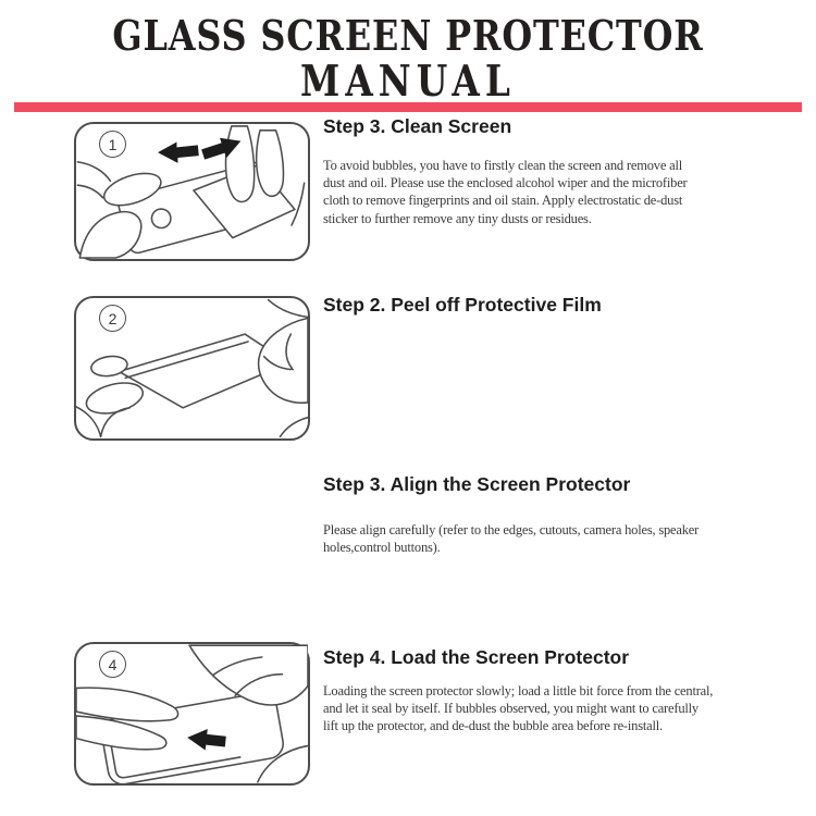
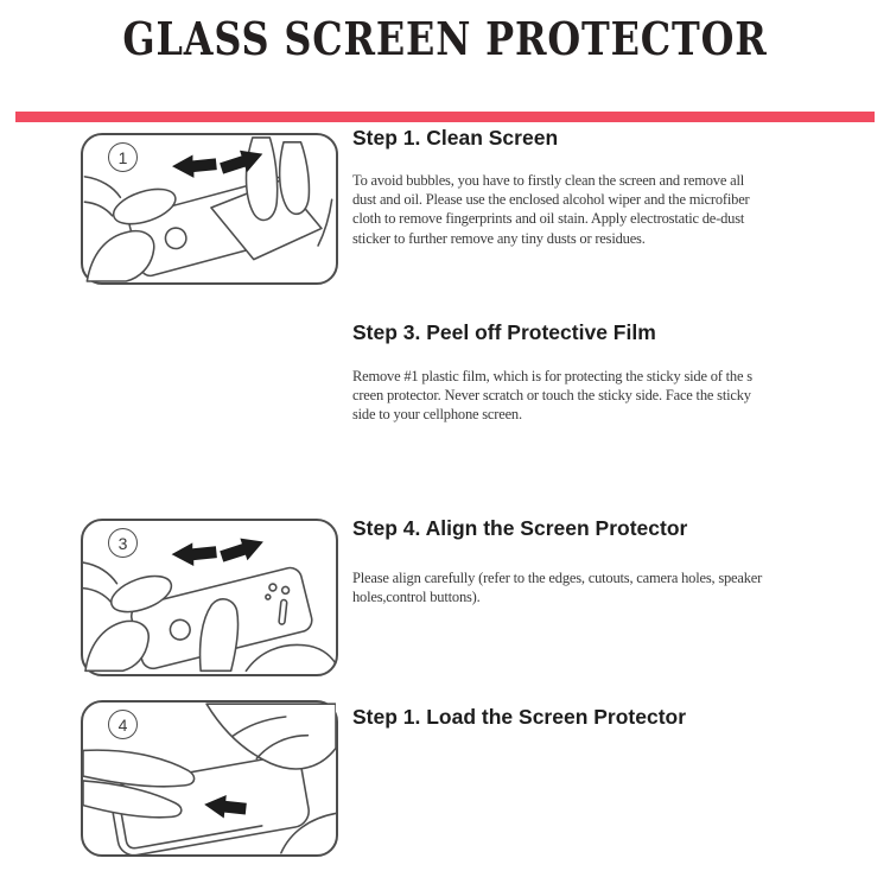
  GLASS SCREEN PROTECTOR
- MANUAL
  1
- Step 3. Clean Screen
+ Step 1. Clean Screen
  To avoid bubbles, you have to firstly clean the screen and remove all
  dust and oil. Please use the enclosed alcohol wiper and the microfiber
  cloth to remove fingerprints and oil stain. Apply electrostatic de-dust
  sticker to further remove any tiny dusts or residues.
- 2
- Step 2. Peel off Protective Film
+ Step 3. Peel off Protective Film
+ Remove #1 plastic film, which is for protecting the sticky side of the s
+ creen protector. Never scratch or touch the sticky side. Face the sticky
+ side to your cellphone screen.
+ 3
- Step 3. Align the Screen Protector
+ Step 4. Align the Screen Protector
  Please align carefully (refer to the edges, cutouts, camera holes, speaker
  holes,control buttons).
  4
- Step 4. Load the Screen Protector
+ Step 1. Load the Screen Protector
- Loading the screen protector slowly; load a little bit force from the central,
- and let it seal by itself. If bubbles observed, you might want to carefully
- lift up the protector, and de-dust the bubble area before re-install.
